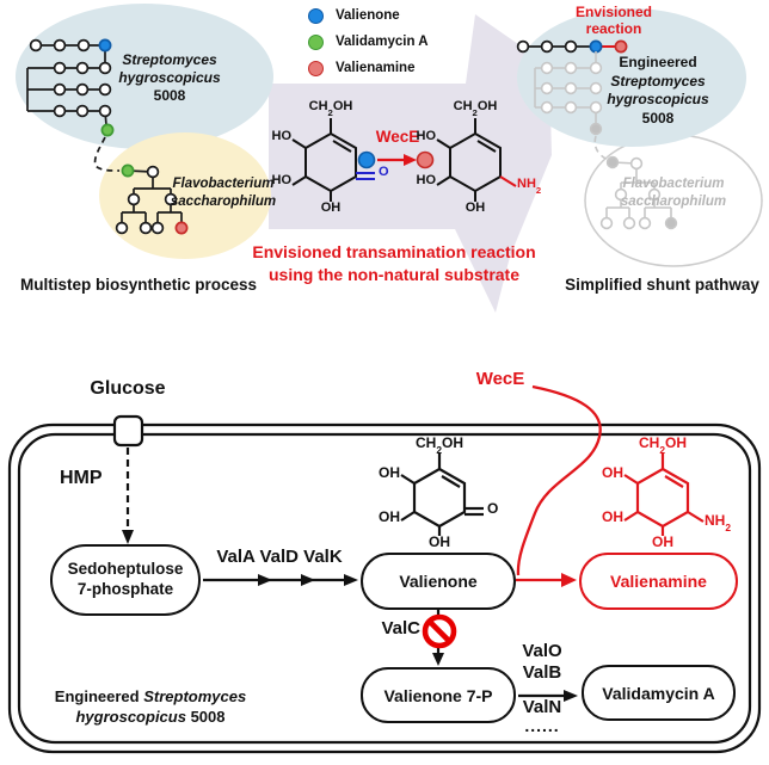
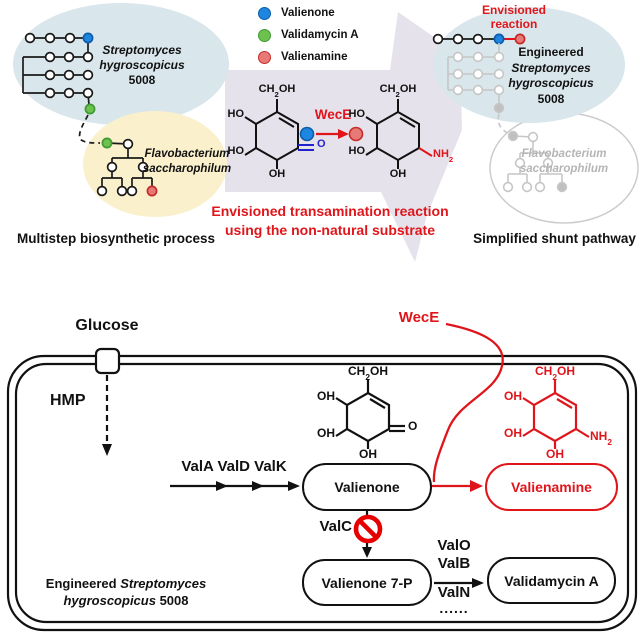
  Streptomyces
  hygroscopicus
  5008
  Flavobacterium
  saccharophilum
  Multistep biosynthetic process
  Valienone
  Validamycin A
  Valienamine
  WecE
  Envisioned transamination reaction
  using the non-natural substrate
  Envisioned
  reaction
  Engineered
  Streptomyces
  hygroscopicus
  5008
  Flavobacterium
  saccharophilum
  Simplified shunt pathway
  CH2OH
  HO
  HO
  OH
  O
  CH2OH
  HO
  HO
  OH
  NH2
  CH2OH
  OH
  OH
  OH
  O
  CH2OH
  OH
  OH
  OH
  NH2
  Glucose
  HMP
  ValA ValD ValK
  WecE
  ValC
  ValO
  ValB
  ValN
  ......
  Engineered Streptomyces
  hygroscopicus 5008
- Sedoheptulose
- 7-phosphate
  Valienone
  Valienamine
  Valienone 7-P
  Validamycin A
